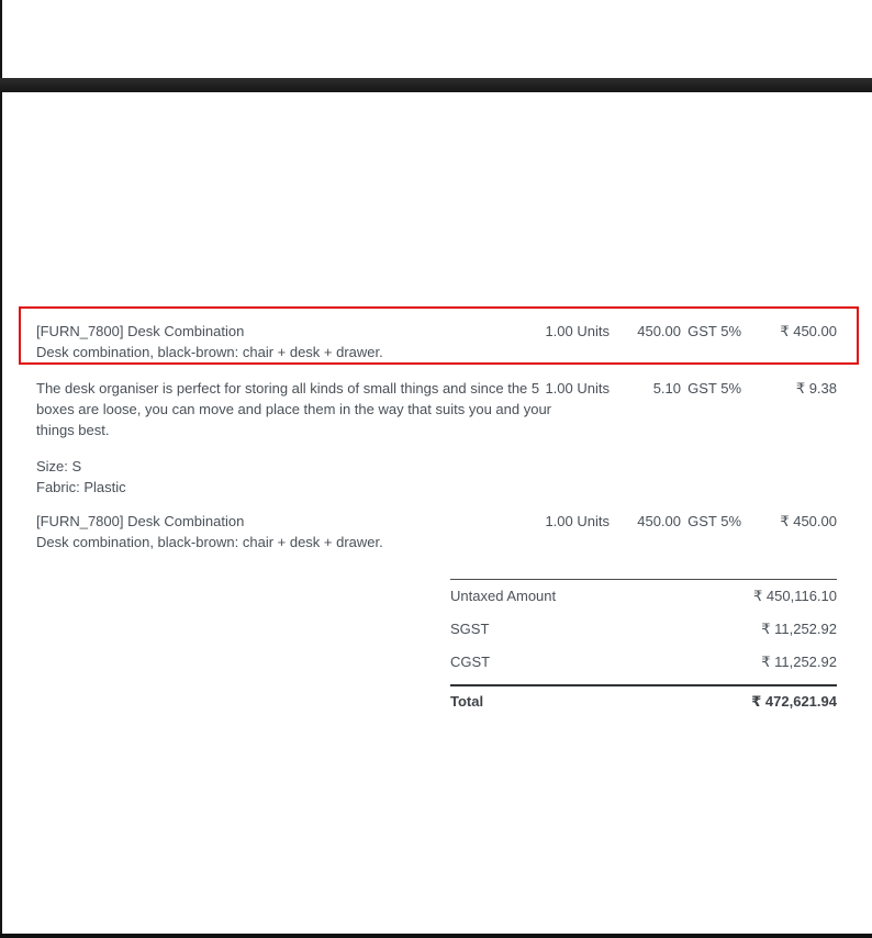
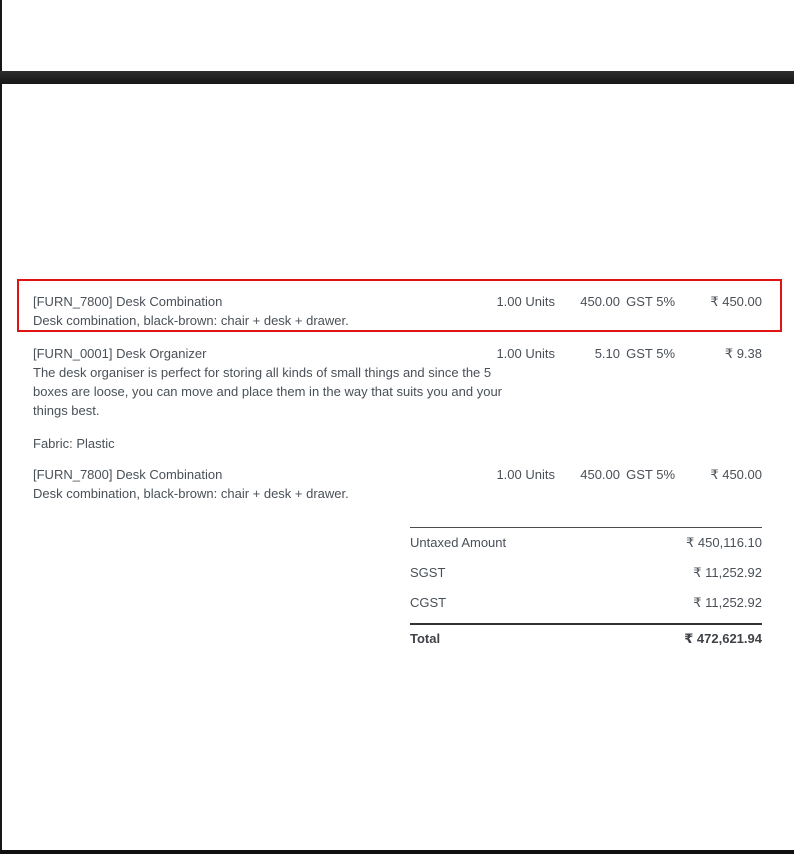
  [FURN_7800] Desk Combination
  1.00 Units
  450.00
  GST 5%
  ₹ 450.00
  Desk combination, black-brown: chair + desk + drawer.
+ [FURN_0001] Desk Organizer
  1.00 Units
  5.10
  GST 5%
  ₹ 9.38
  The desk organiser is perfect for storing all kinds of small things and since the 5
  boxes are loose, you can move and place them in the way that suits you and your
  things best.
- Size: S
  Fabric: Plastic
  [FURN_7800] Desk Combination
  1.00 Units
  450.00
  GST 5%
  ₹ 450.00
  Desk combination, black-brown: chair + desk + drawer.
  Untaxed Amount
  ₹ 450,116.10
  SGST
  ₹ 11,252.92
  CGST
  ₹ 11,252.92
  Total
  ₹ 472,621.94
